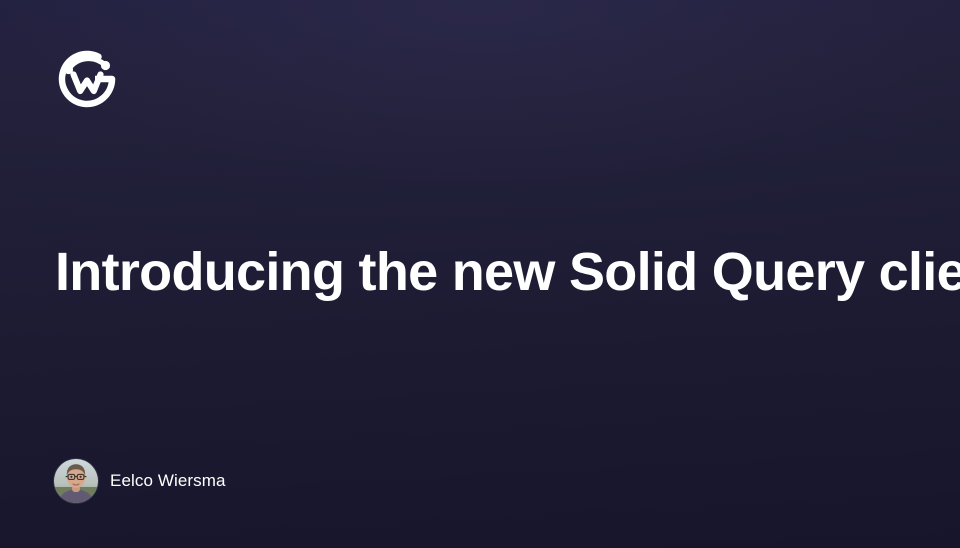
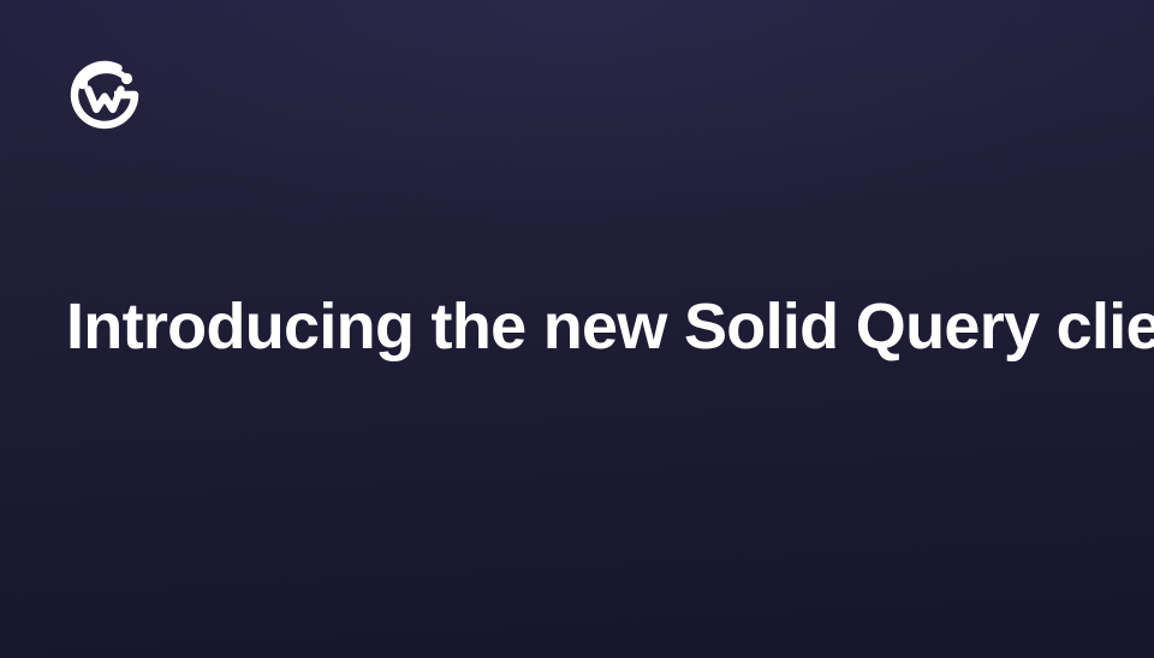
  Introducing the new Solid Query clie
- Eelco Wiersma
